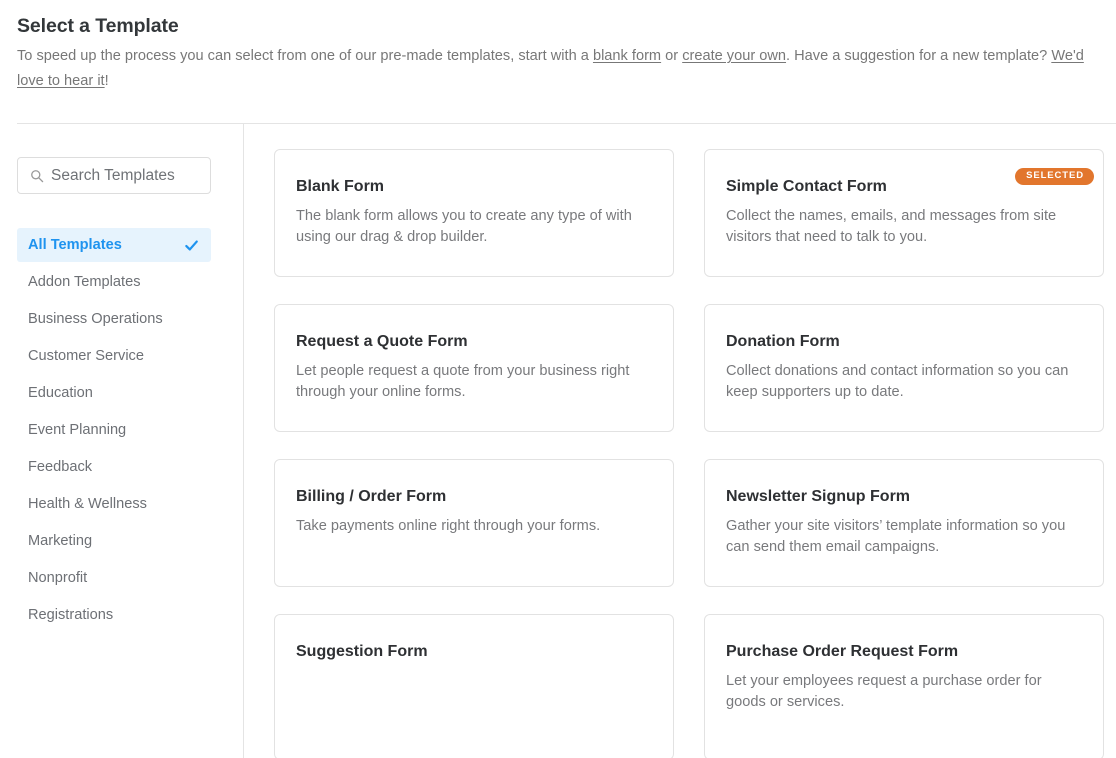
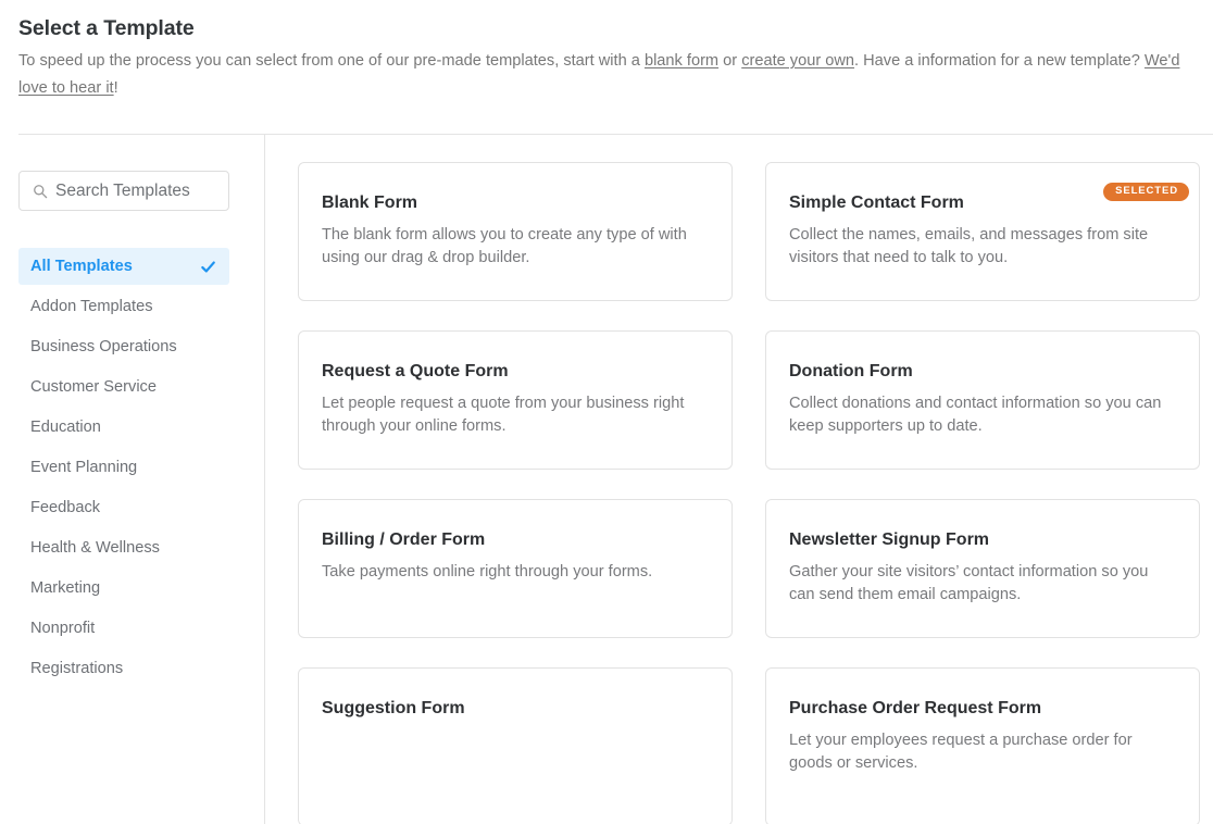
  Select a Template
- To speed up the process you can select from one of our pre-made templates, start with a blank form or create your own. Have a suggestion for a new template? We'd love to hear it!
+ To speed up the process you can select from one of our pre-made templates, start with a blank form or create your own. Have a information for a new template? We'd love to hear it!
  Search Templates
  All Templates
  Addon Templates
  Business Operations
  Customer Service
  Education
  Event Planning
  Feedback
  Health & Wellness
  Marketing
  Nonprofit
  Registrations
  Blank Form
  The blank form allows you to create any type of with using our drag & drop builder.
  SELECTED
  Simple Contact Form
  Collect the names, emails, and messages from site visitors that need to talk to you.
  Request a Quote Form
  Let people request a quote from your business right through your online forms.
  Donation Form
  Collect donations and contact information so you can keep supporters up to date.
  Billing / Order Form
  Take payments online right through your forms.
  Newsletter Signup Form
- Gather your site visitors’ template information so you can send them email campaigns.
+ Gather your site visitors’ contact information so you can send them email campaigns.
  Suggestion Form
  Purchase Order Request Form
  Let your employees request a purchase order for goods or services.
